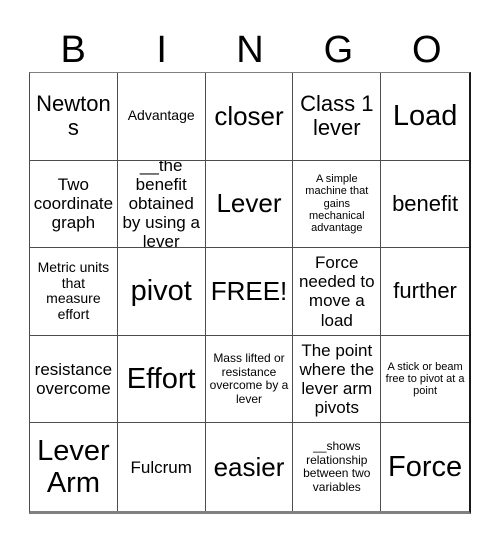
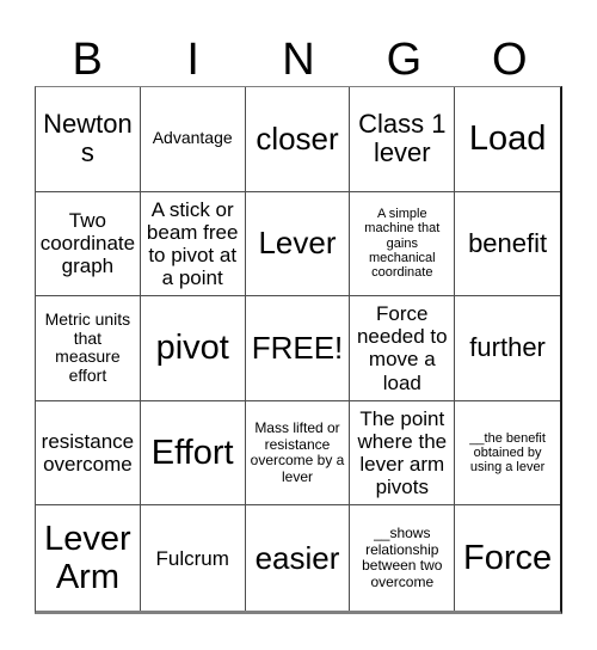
  B
  I
  N
  G
  O
  Newtons
  Advantage
  closer
  Class 1 lever
  Load
  Two coordinate graph
- __the benefit obtained by using a lever
+ A stick or beam free to pivot at a point
  Lever
- A simple machine that gains mechanical advantage
+ A simple machine that gains mechanical coordinate
  benefit
  Metric units that measure effort
  pivot
  FREE!
  Force needed to move a load
  further
  resistance overcome
  Effort
  Mass lifted or resistance overcome by a lever
  The point where the lever arm pivots
- A stick or beam free to pivot at a point
+ __the benefit obtained by using a lever
  Lever Arm
  Fulcrum
  easier
- __shows relationship between two variables
+ __shows relationship between two overcome
  Force
